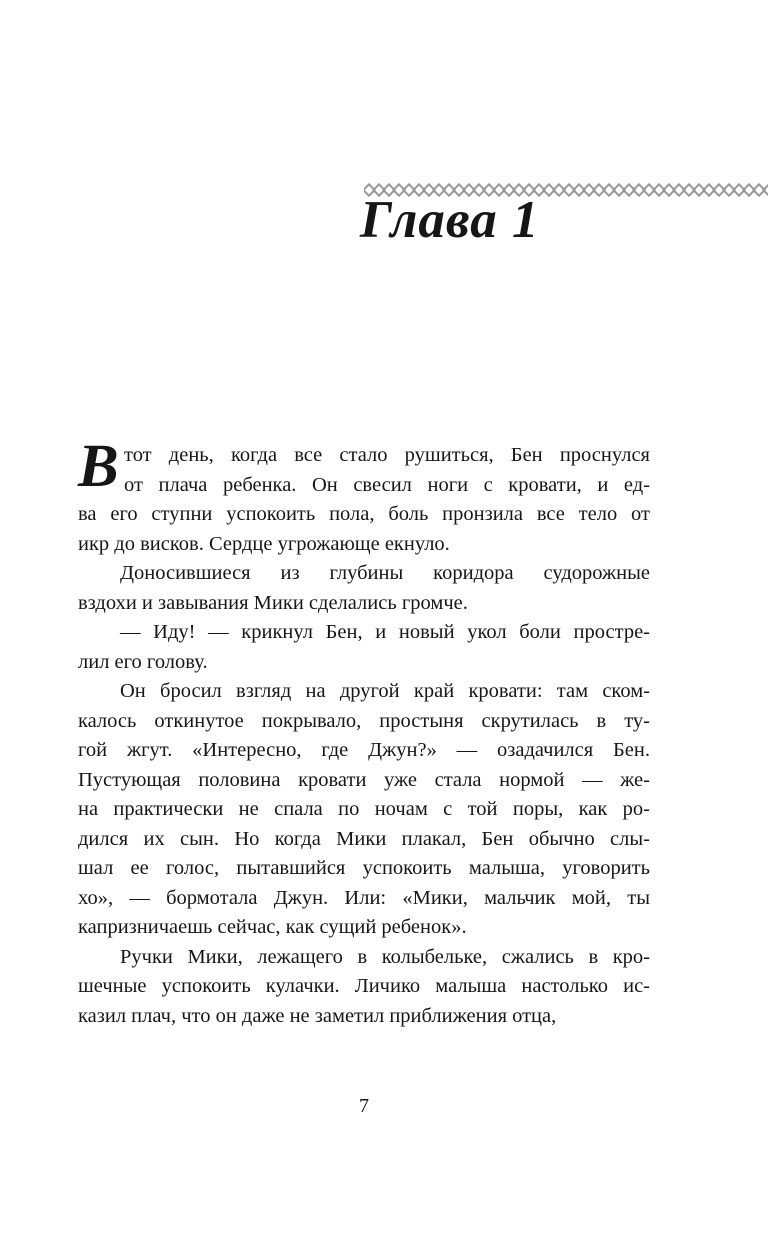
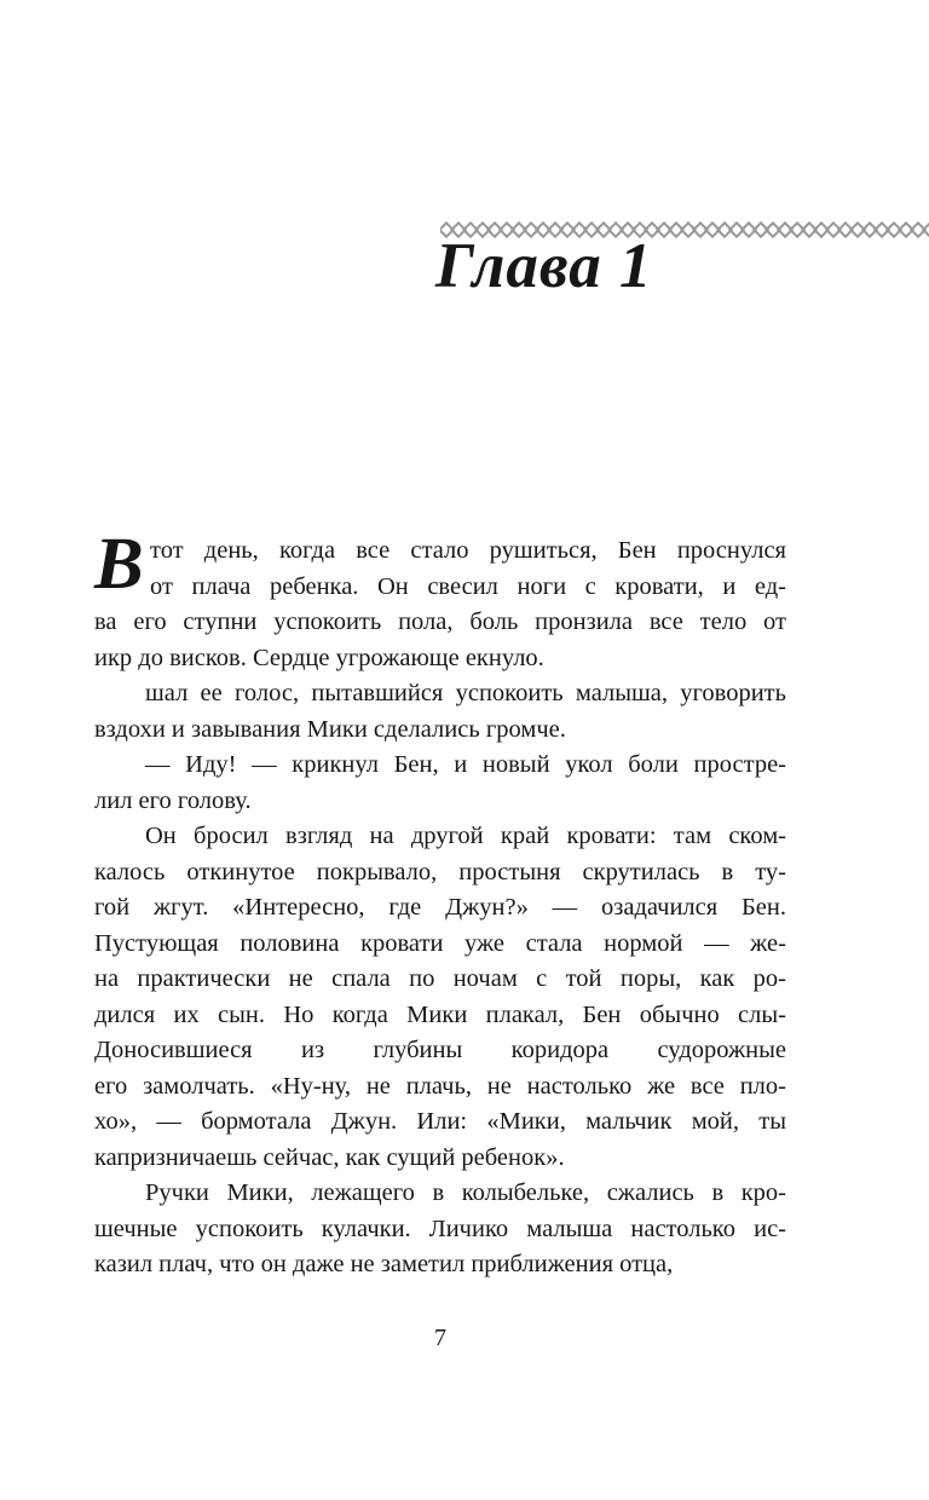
  Глава 1
  В
  тот день, когда все стало рушиться, Бен проснулся
  от плача ребенка. Он свесил ноги с кровати, и ед-
  ва его ступни успокоить пола, боль пронзила все тело от
  икр до висков. Сердце угрожающе екнуло.
- Доносившиеся из глубины коридора судорожные
+ шал ее голос, пытавшийся успокоить малыша, уговорить
  вздохи и завывания Мики сделались громче.
  — Иду! — крикнул Бен, и новый укол боли простре-
  лил его голову.
  Он бросил взгляд на другой край кровати: там ском-
  калось откинутое покрывало, простыня скрутилась в ту-
  гой жгут. «Интересно, где Джун?» — озадачился Бен.
  Пустующая половина кровати уже стала нормой — же-
  на практически не спала по ночам с той поры, как ро-
  дился их сын. Но когда Мики плакал, Бен обычно слы-
- шал ее голос, пытавшийся успокоить малыша, уговорить
+ Доносившиеся из глубины коридора судорожные
+ его замолчать. «Ну-ну, не плачь, не настолько же все пло-
  хо», — бормотала Джун. Или: «Мики, мальчик мой, ты
  капризничаешь сейчас, как сущий ребенок».
  Ручки Мики, лежащего в колыбельке, сжались в кро-
  шечные успокоить кулачки. Личико малыша настолько ис-
  казил плач, что он даже не заметил приближения отца,
  7
